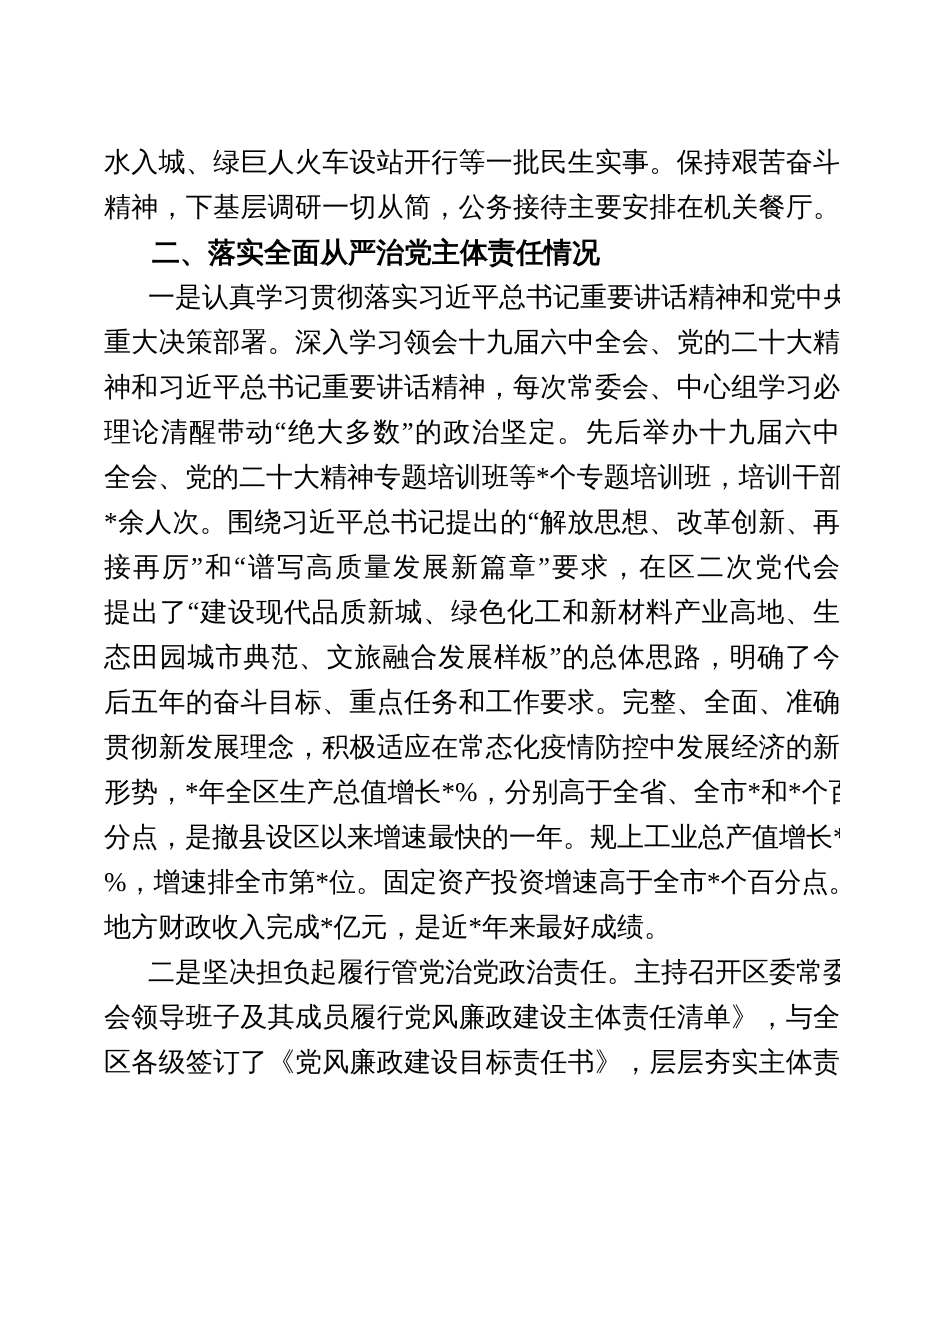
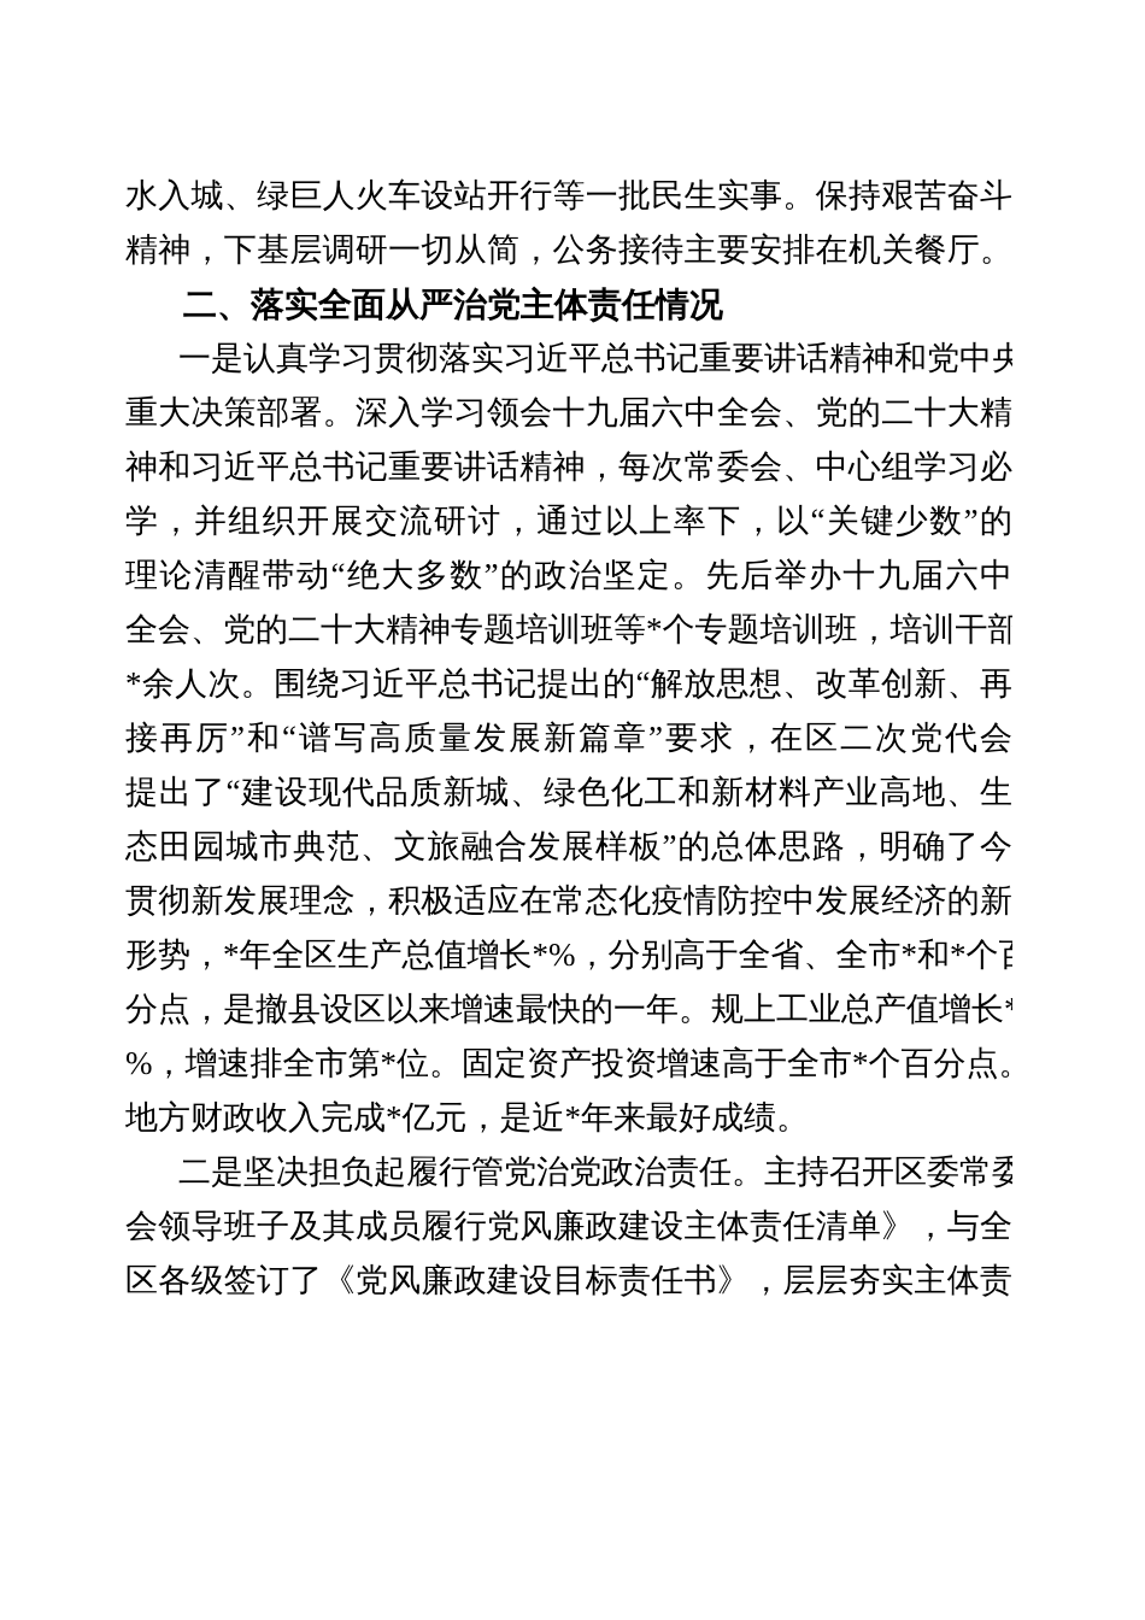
  水入城、绿巨人火车设站开行等一批民生实事。保持艰苦奋斗
  精神，下基层调研一切从简，公务接待主要安排在机关餐厅。
  二、落实全面从严治党主体责任情况
  一是认真学习贯彻落实习近平总书记重要讲话精神和党中央
  重大决策部署。深入学习领会十九届六中全会、党的二十大精
  神和习近平总书记重要讲话精神，每次常委会、中心组学习必
+ 学，并组织开展交流研讨，通过以上率下，以“关键少数”的
  理论清醒带动“绝大多数”的政治坚定。先后举办十九届六中
  全会、党的二十大精神专题培训班等*个专题培训班，培训干部
  *余人次。围绕习近平总书记提出的“解放思想、改革创新、再
  接再厉”和“谱写高质量发展新篇章”要求，在区二次党代会
  提出了“建设现代品质新城、绿色化工和新材料产业高地、生
  态田园城市典范、文旅融合发展样板”的总体思路，明确了今
- 后五年的奋斗目标、重点任务和工作要求。完整、全面、准确
  贯彻新发展理念，积极适应在常态化疫情防控中发展经济的新
  形势，*年全区生产总值增长*%，分别高于全省、全市*和*个
  分点，是撤县设区以来增速最快的一年。规上工业总产值增长*
  %，增速排全市第*位。固定资产投资增速高于全市*个百分点
  地方财政收入完成*亿元，是近*年来最好成绩。
  二是坚决担负起履行管党治党政治责任。主持召开区委常委
  会领导班子及其成员履行党风廉政建设主体责任清单》，与全
  区各级签订了《党风廉政建设目标责任书》，层层夯实主体责
